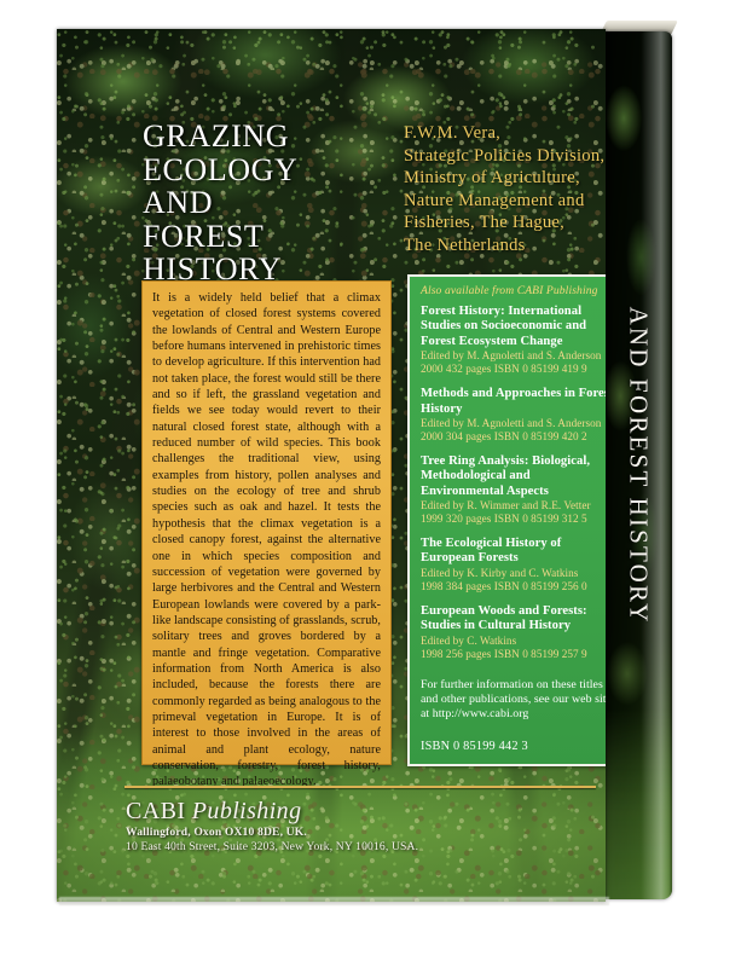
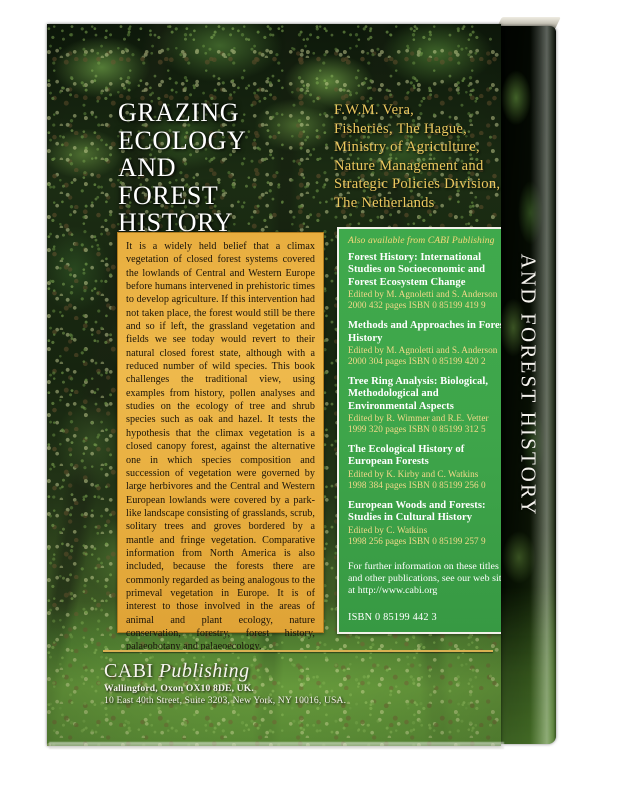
  GRAZING
  ECOLOGY
  AND
  FOREST
  HISTORY
  F.W.M. Vera,
- Strategic Policies Division,
+ Fisheries, The Hague,
  Ministry of Agriculture,
  Nature Management and
- Fisheries, The Hague,
+ Strategic Policies Division,
  The Netherlands
  It is a widely held belief that a climax vegetation of closed forest systems covered the lowlands of Central and Western Europe before humans intervened in prehistoric times to develop agriculture. If this intervention had not taken place, the forest would still be there and so if left, the grassland vegetation and fields we see today would revert to their natural closed forest state, although with a reduced number of wild species. This book challenges the traditional view, using examples from history, pollen analyses and studies on the ecology of tree and shrub species such as oak and hazel. It tests the hypothesis that the climax vegetation is a closed canopy forest, against the alternative one in which species composition and succession of vegetation were governed by large herbivores and the Central and Western European lowlands were covered by a park-like landscape consisting of grasslands, scrub, solitary trees and groves bordered by a mantle and fringe vegetation. Comparative information from North America is also included, because the forests there are commonly regarded as being analogous to the primeval vegetation in Europe. It is of interest to those involved in the areas of animal and plant ecology, nature conservation, forestry, forest history, palaeobotany and palaeoecology.
  Also available from CABI Publishing
  Forest History: International Studies on Socioeconomic and Forest Ecosystem Change
  Edited by M. Agnoletti and S. Anderson
  2000 432 pages ISBN 0 85199 419 9
  Methods and Approaches in Fore History
  Edited by M. Agnoletti and S. Anderson
  2000 304 pages ISBN 0 85199 420 2
  Tree Ring Analysis: Biological, Methodological and Environmental Aspects
  Edited by R. Wimmer and R.E. Vetter
  1999 320 pages ISBN 0 85199 312 5
  The Ecological History of European Forests
  Edited by K. Kirby and C. Watkins
  1998 384 pages ISBN 0 85199 256 0
  European Woods and Forests: Studies in Cultural History
  Edited by C. Watkins
  1998 256 pages ISBN 0 85199 257 9
  For further information on these titles and other publications, see our web sit at http://www.cabi.org
  ISBN 0 85199 442 3
  CABI Publishing
  Wallingford, Oxon OX10 8DE, UK.
  10 East 40th Street, Suite 3203, New York, NY 10016, USA.
